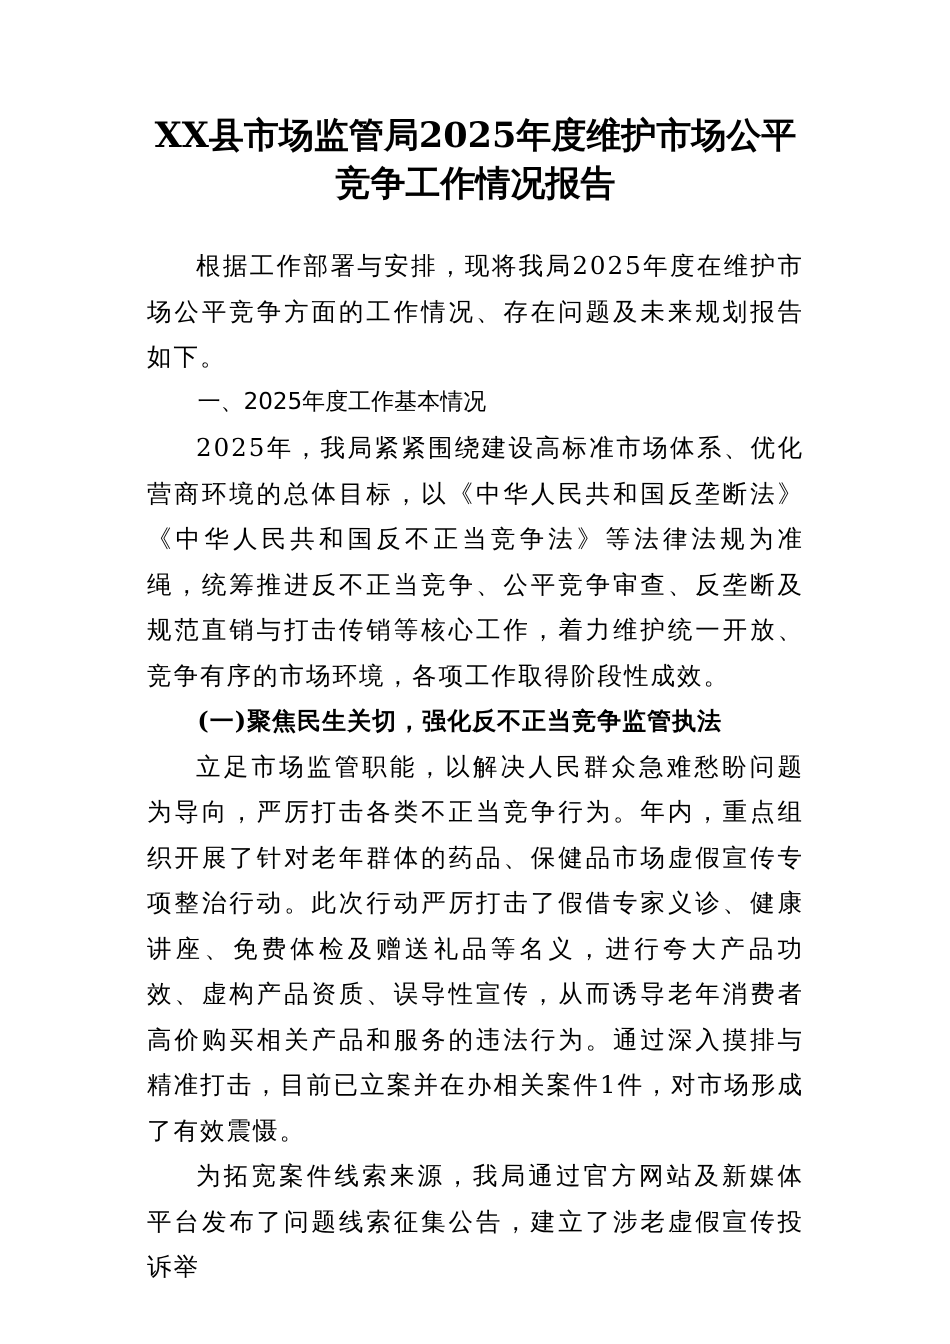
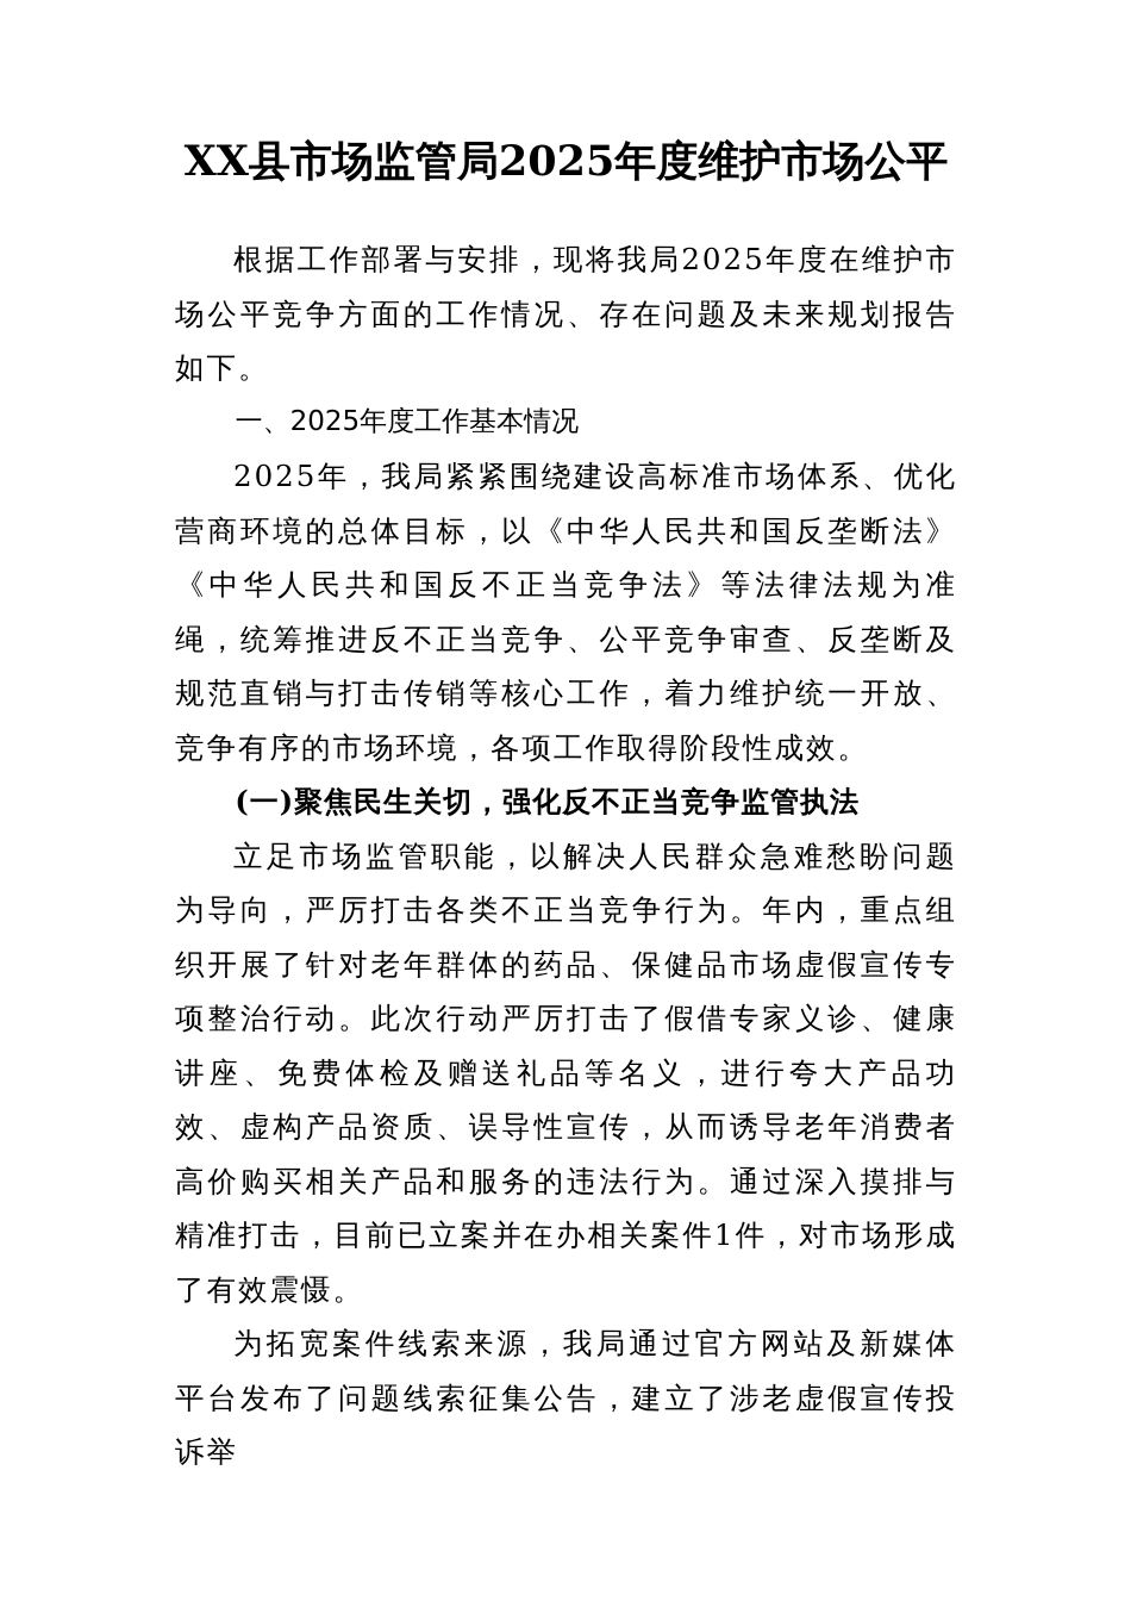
  XX县市场监管局2025年度维护市场公平
- 竞争工作情况报告
  根据工作部署与安排，现将我局2025年度在维护市场公平竞争方面的工作情况、存在问题及未来规划报告如下。
  一、2025年度工作基本情况
  2025年，我局紧紧围绕建设高标准市场体系、优化营商环境的总体目标，以《中华人民共和国反垄断法》《中华人民共和国反不正当竞争法》等法律法规为准绳，统筹推进反不正当竞争、公平竞争审查、反垄断及规范直销与打击传销等核心工作，着力维护统一开放、竞争有序的市场环境，各项工作取得阶段性成效。
  (一)聚焦民生关切，强化反不正当竞争监管执法
  立足市场监管职能，以解决人民群众急难愁盼问题为导向，严厉打击各类不正当竞争行为。年内，重点组织开展了针对老年群体的药品、保健品市场虚假宣传专项整治行动。此次行动严厉打击了假借专家义诊、健康讲座、免费体检及赠送礼品等名义，进行夸大产品功效、虚构产品资质、误导性宣传，从而诱导老年消费者高价购买相关产品和服务的违法行为。通过深入摸排与精准打击，目前已立案并在办相关案件1件，对市场形成了有效震慑。
  为拓宽案件线索来源，我局通过官方网站及新媒体平台发布了问题线索征集公告，建立了涉老虚假宣传投诉举
